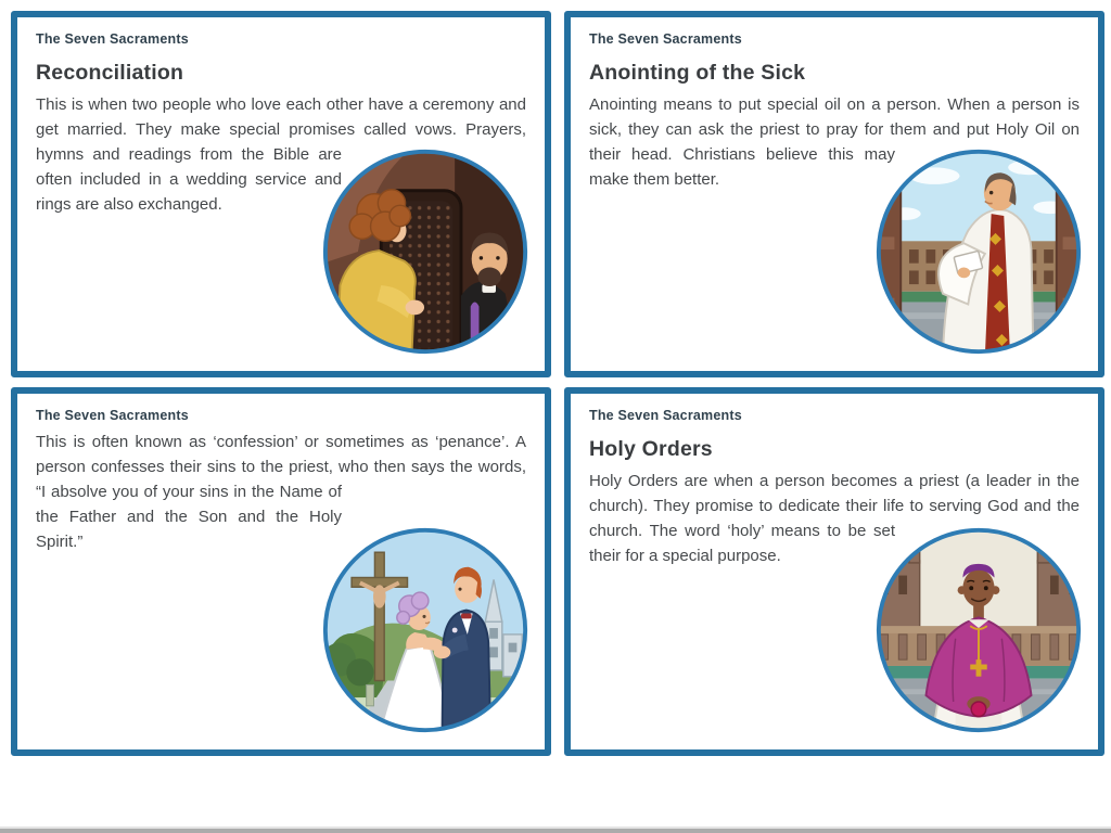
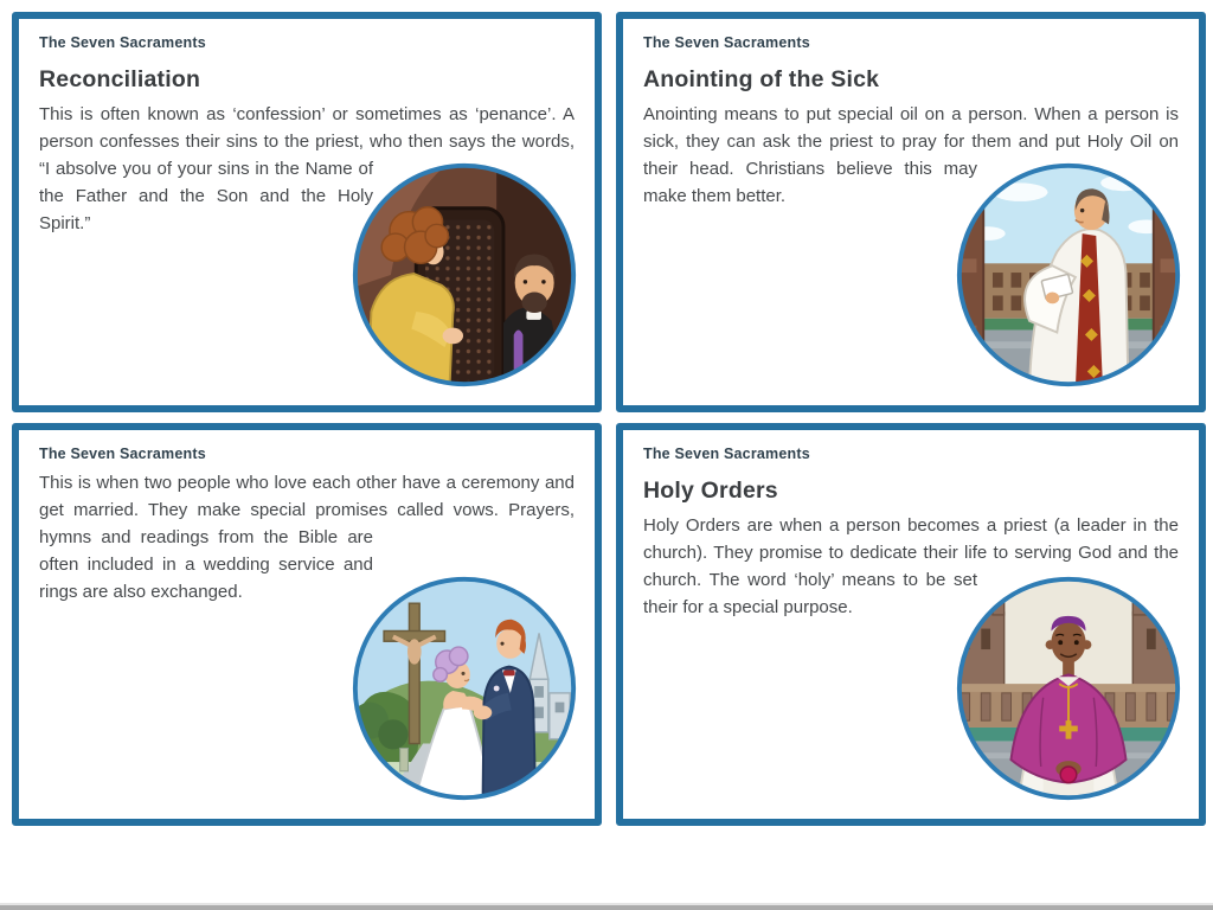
  The Seven Sacraments
  Reconciliation
- This is when two people who love each other have a ceremony and get married. They make special promises called vows. Prayers, hymns and readings from the Bible are often included in a wedding service and rings are also exchanged.
+ This is often known as ‘confession’ or sometimes as ‘penance’. A person confesses their sins to the priest, who then says the words, “I absolve you of your sins in the Name of the Father and the Son and the Holy Spirit.”
  The Seven Sacraments
  Anointing of the Sick
  Anointing means to put special oil on a person. When a person is sick, they can ask the priest to pray for them and put Holy Oil on their head. Christians believe this may make them better.
  The Seven Sacraments
- This is often known as ‘confession’ or sometimes as ‘penance’. A person confesses their sins to the priest, who then says the words, “I absolve you of your sins in the Name of the Father and the Son and the Holy Spirit.”
+ This is when two people who love each other have a ceremony and get married. They make special promises called vows. Prayers, hymns and readings from the Bible are often included in a wedding service and rings are also exchanged.
  The Seven Sacraments
  Holy Orders
  Holy Orders are when a person becomes a priest (a leader in the church). They promise to dedicate their life to serving God and the church. The word ‘holy’ means to be set their for a special purpose.
